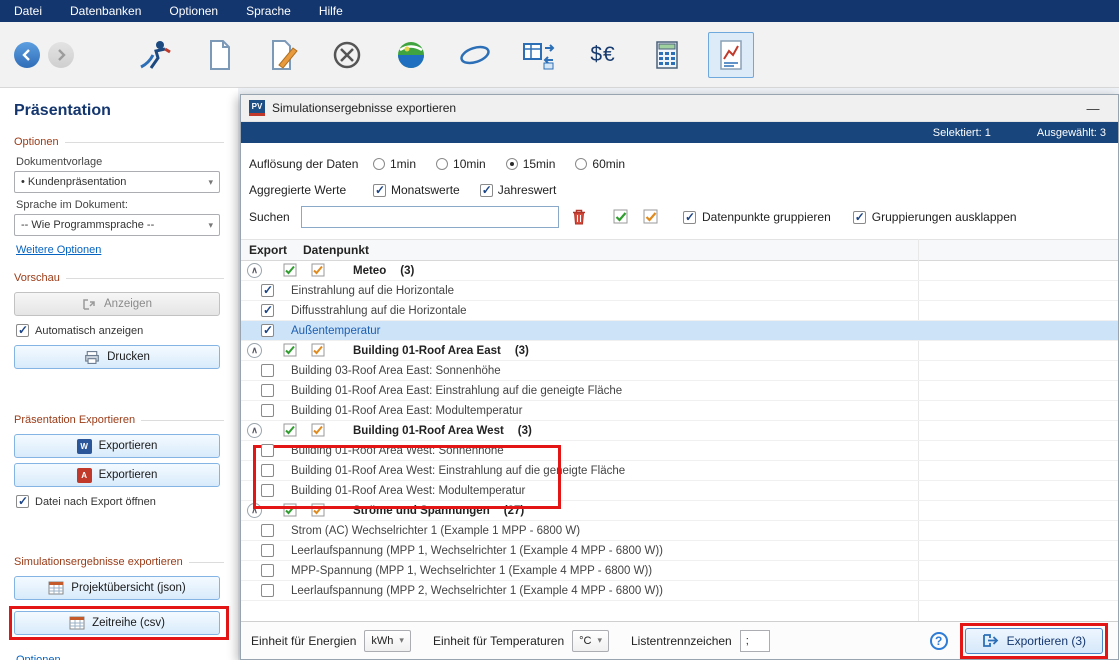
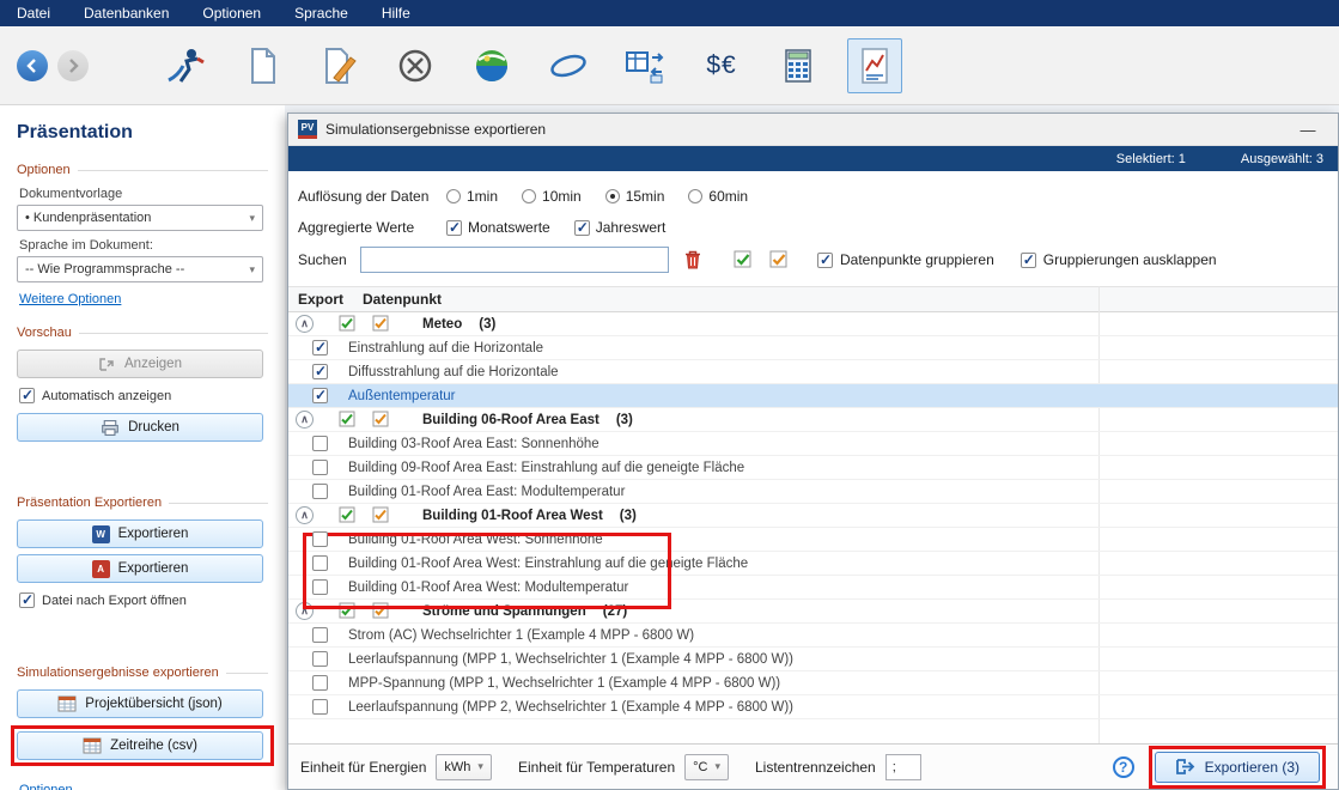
  Datei
  Datenbanken
  Optionen
  Sprache
  Hilfe
  $€
  Präsentation
  Optionen
  Dokumentvorlage
  • Kundenpräsentation
  ▾
  Sprache im Dokument:
  -- Wie Programmsprache --
  ▾
  Weitere Optionen
  Vorschau
  Anzeigen
  Automatisch anzeigen
  Drucken
  Präsentation Exportieren
  W
  Exportieren
  A
  Exportieren
  Datei nach Export öffnen
  Simulationsergebnisse exportieren
  Projektübersicht (json)
  Zeitreihe (csv)
  PV
  Simulationsergebnisse exportieren
  —
  Selektiert: 1
  Ausgewählt: 3
  Auflösung der Daten
  1min
  10min
  15min
  60min
  Aggregierte Werte
  Monatswerte
  Jahreswert
  Suchen
  Datenpunkte gruppieren
  Gruppierungen ausklappen
  Export
  Datenpunkt
  ∧
  Meteo
  (3)
  Einstrahlung auf die Horizontale
  Diffusstrahlung auf die Horizontale
  Außentemperatur
  ∧
- Building 01-Roof Area East
+ Building 06-Roof Area East
  (3)
  Building 03-Roof Area East: Sonnenhöhe
- Building 01-Roof Area East: Einstrahlung auf die geneigte Fläche
+ Building 09-Roof Area East: Einstrahlung auf die geneigte Fläche
  Building 01-Roof Area East: Modultemperatur
  ∧
  Building 01-Roof Area West
  (3)
  Building 01-Roof Area West: Sonnenhöhe
  Building 01-Roof Area West: Einstrahlung auf die geneigte Fläche
  Building 01-Roof Area West: Modultemperatur
  ∧
  Ströme und Spannungen
  (27)
- Strom (AC) Wechselrichter 1 (Example 1 MPP - 6800 W)
+ Strom (AC) Wechselrichter 1 (Example 4 MPP - 6800 W)
  Leerlaufspannung (MPP 1, Wechselrichter 1 (Example 4 MPP - 6800 W))
  MPP-Spannung (MPP 1, Wechselrichter 1 (Example 4 MPP - 6800 W))
  Leerlaufspannung (MPP 2, Wechselrichter 1 (Example 4 MPP - 6800 W))
  Einheit für Energien
  kWh
  ▾
  Einheit für Temperaturen
  °C
  ▾
  Listentrennzeichen
  ;
  ?
  Exportieren (3)
